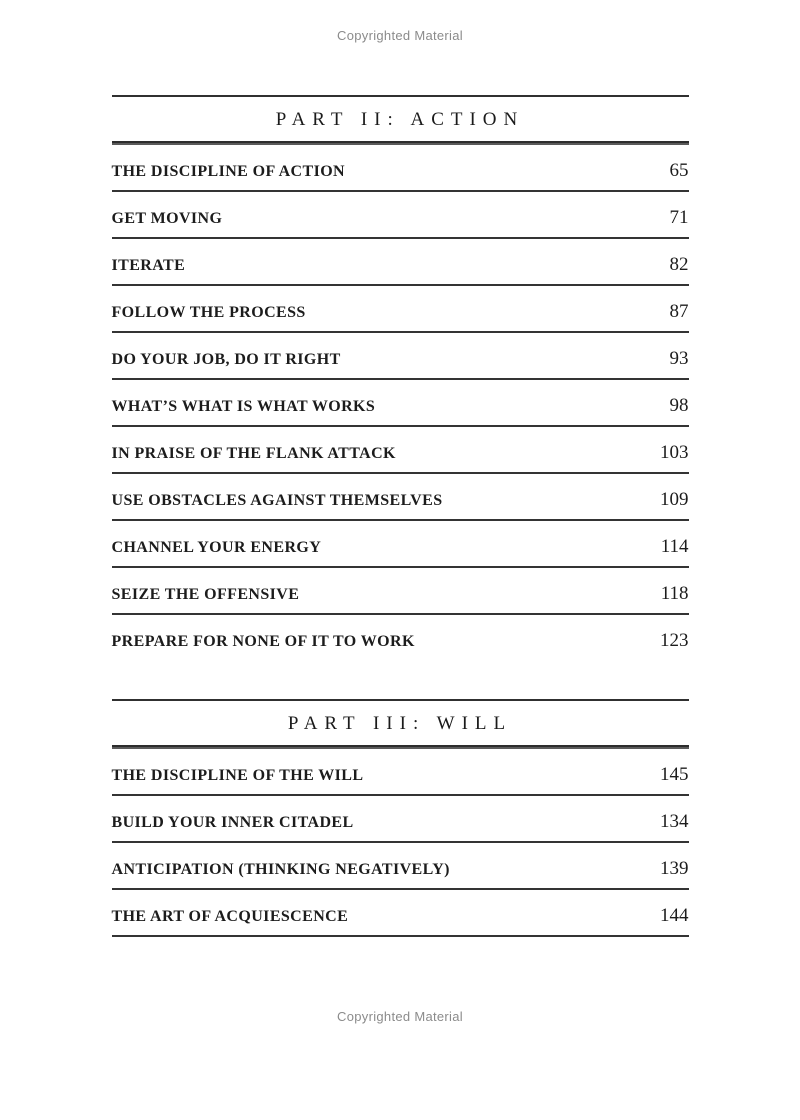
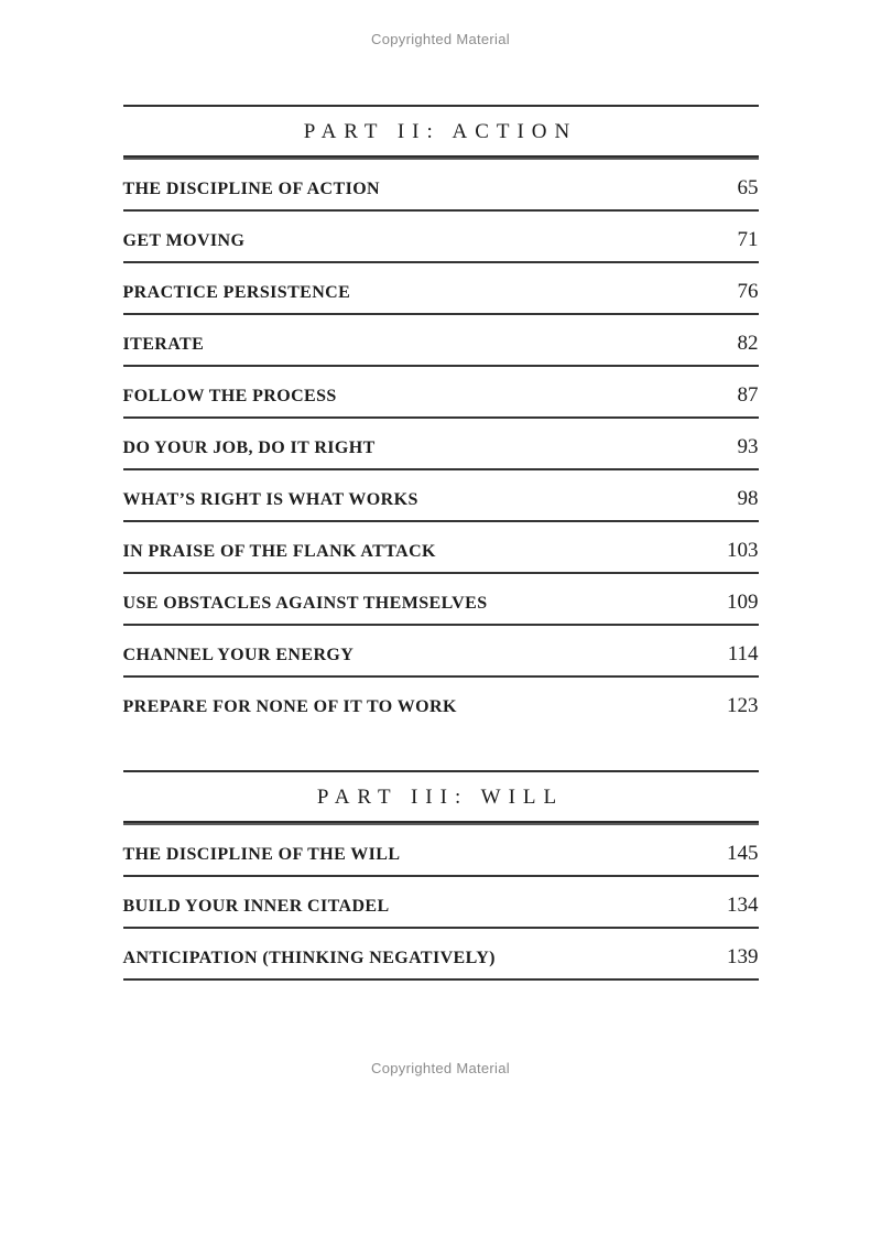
  Copyrighted Material
  PART II: ACTION
  THE DISCIPLINE OF ACTION
  65
  GET MOVING
  71
+ PRACTICE PERSISTENCE
+ 76
  ITERATE
  82
  FOLLOW THE PROCESS
  87
  DO YOUR JOB, DO IT RIGHT
  93
- WHAT’S WHAT IS WHAT WORKS
+ WHAT’S RIGHT IS WHAT WORKS
  98
  IN PRAISE OF THE FLANK ATTACK
  103
  USE OBSTACLES AGAINST THEMSELVES
  109
  CHANNEL YOUR ENERGY
  114
- SEIZE THE OFFENSIVE
- 118
  PREPARE FOR NONE OF IT TO WORK
  123
  PART III: WILL
  THE DISCIPLINE OF THE WILL
  145
  BUILD YOUR INNER CITADEL
  134
  ANTICIPATION (THINKING NEGATIVELY)
  139
- THE ART OF ACQUIESCENCE
- 144
  Copyrighted Material
